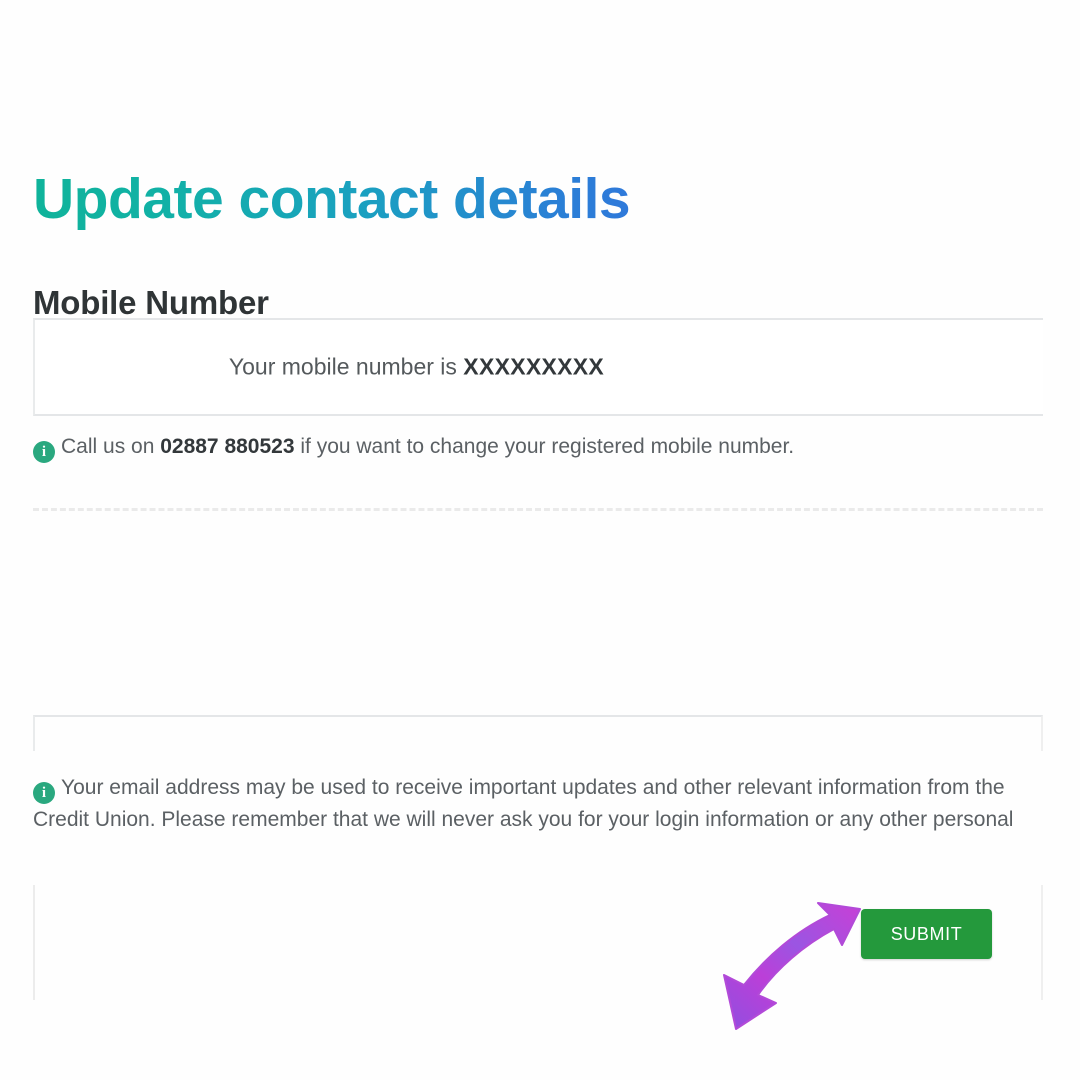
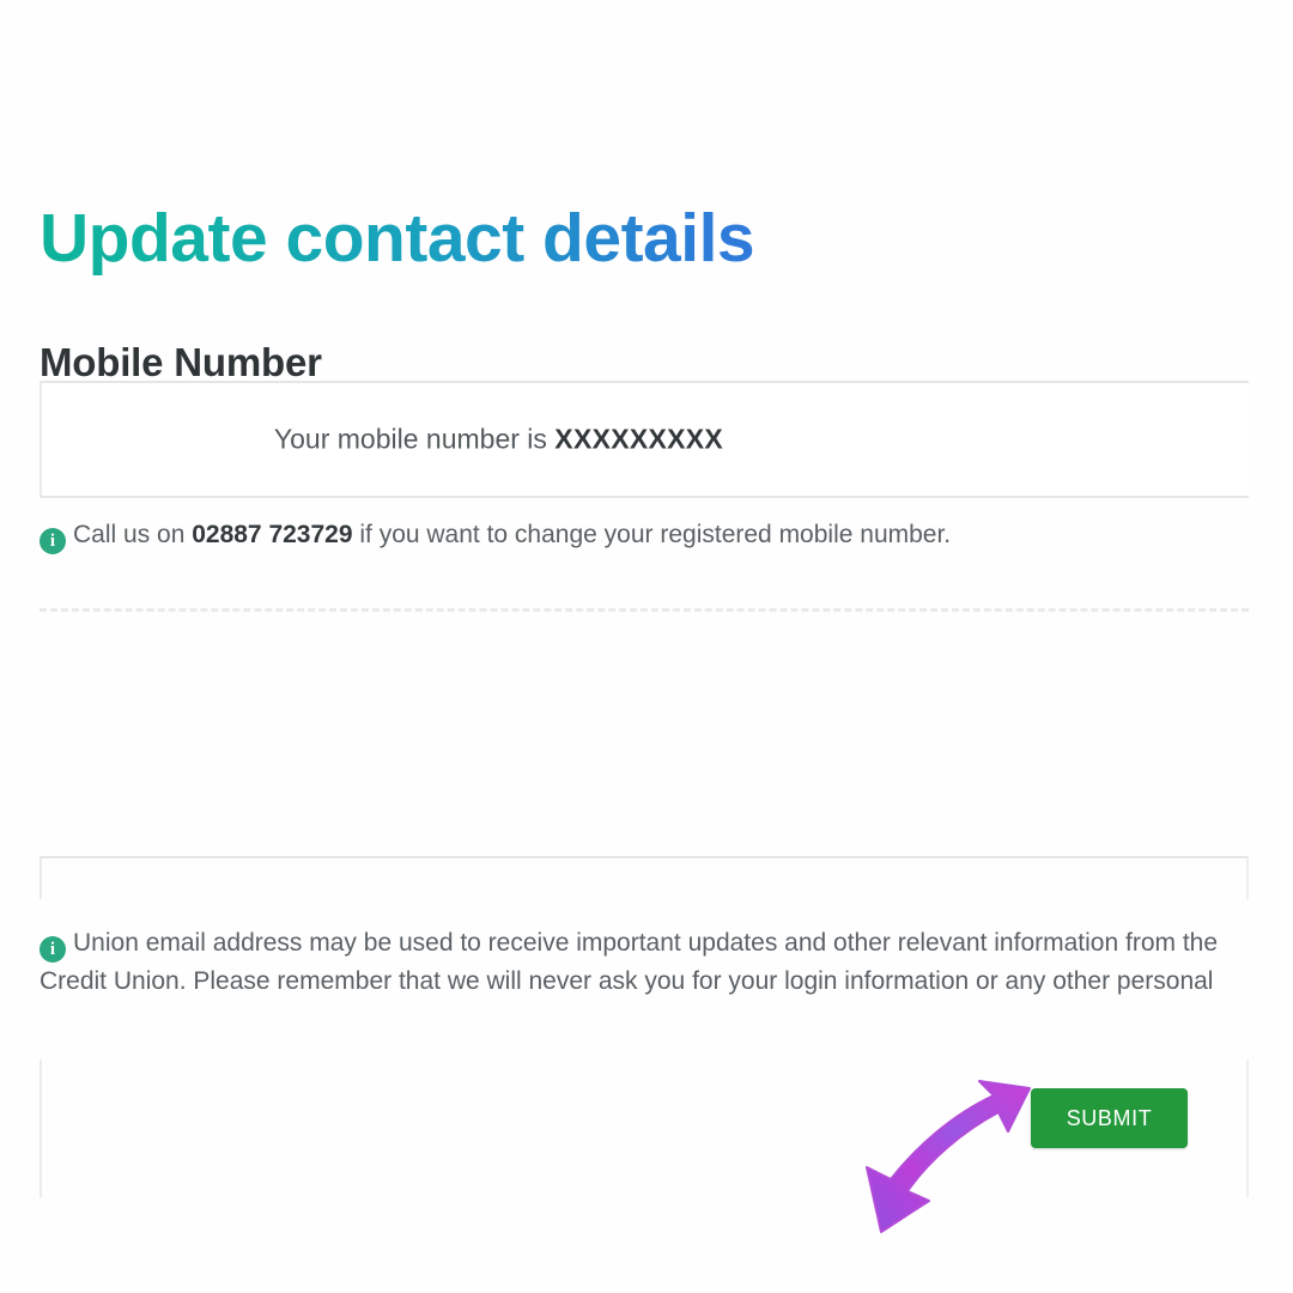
  Update contact details
  Mobile Number
  Your mobile number is XXXXXXXXX
- i Call us on 02887 880523 if you want to change your registered mobile number.
+ i Call us on 02887 723729 if you want to change your registered mobile number.
- i Your email address may be used to receive important updates and other relevant information from the Credit Union. Please remember that we will never ask you for your login information or any other personal
+ i Union email address may be used to receive important updates and other relevant information from the Credit Union. Please remember that we will never ask you for your login information or any other personal
  SUBMIT
